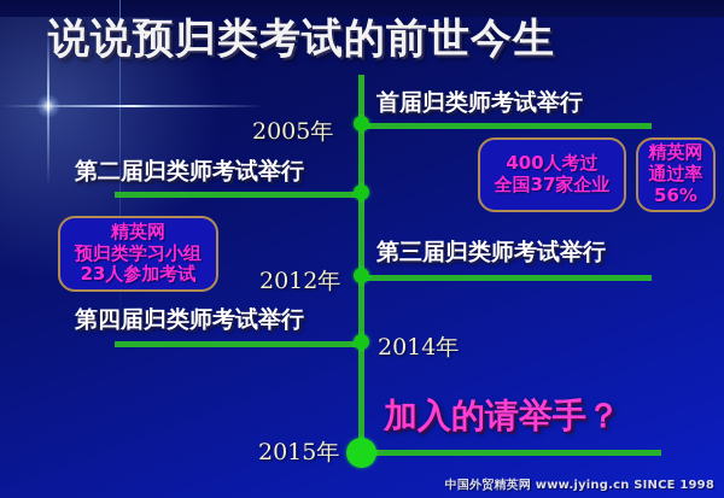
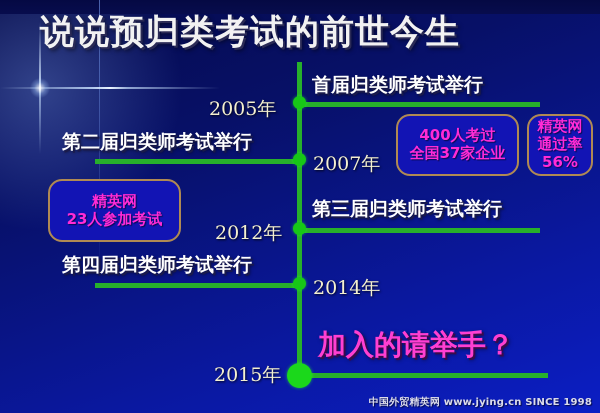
  说说预归类考试的前世今生
  2005年
+ 2007年
  2012年
  2014年
  2015年
  首届归类师考试举行
  第二届归类师考试举行
  第三届归类师考试举行
  第四届归类师考试举行
  400人考过
  全国37家企业
  精英网
  通过率
  56%
  精英网
- 预归类学习小组
  23人参加考试
  加入的请举手？
  中国外贸精英网 www.jying.cn SINCE 1998
